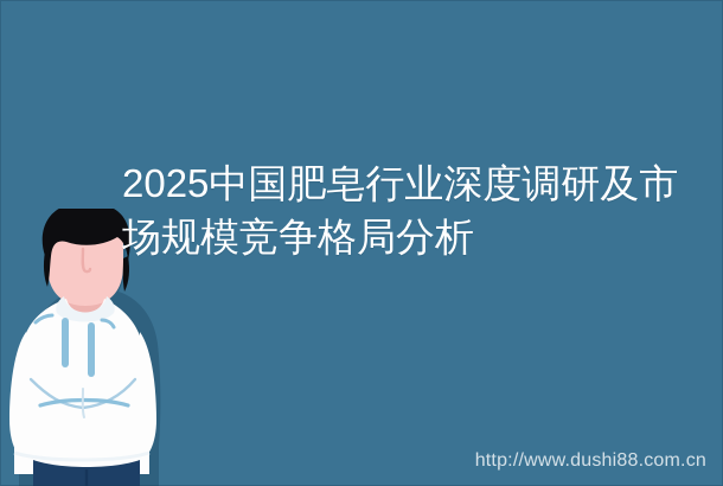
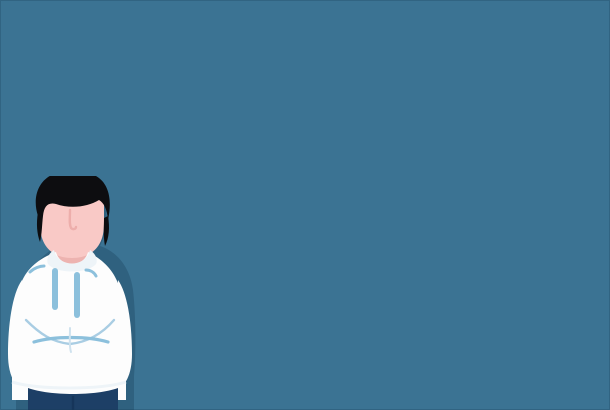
- 2025中国肥皂行业深度调研及市场规模竞争格局分析
- http://www.dushi88.com.cn
